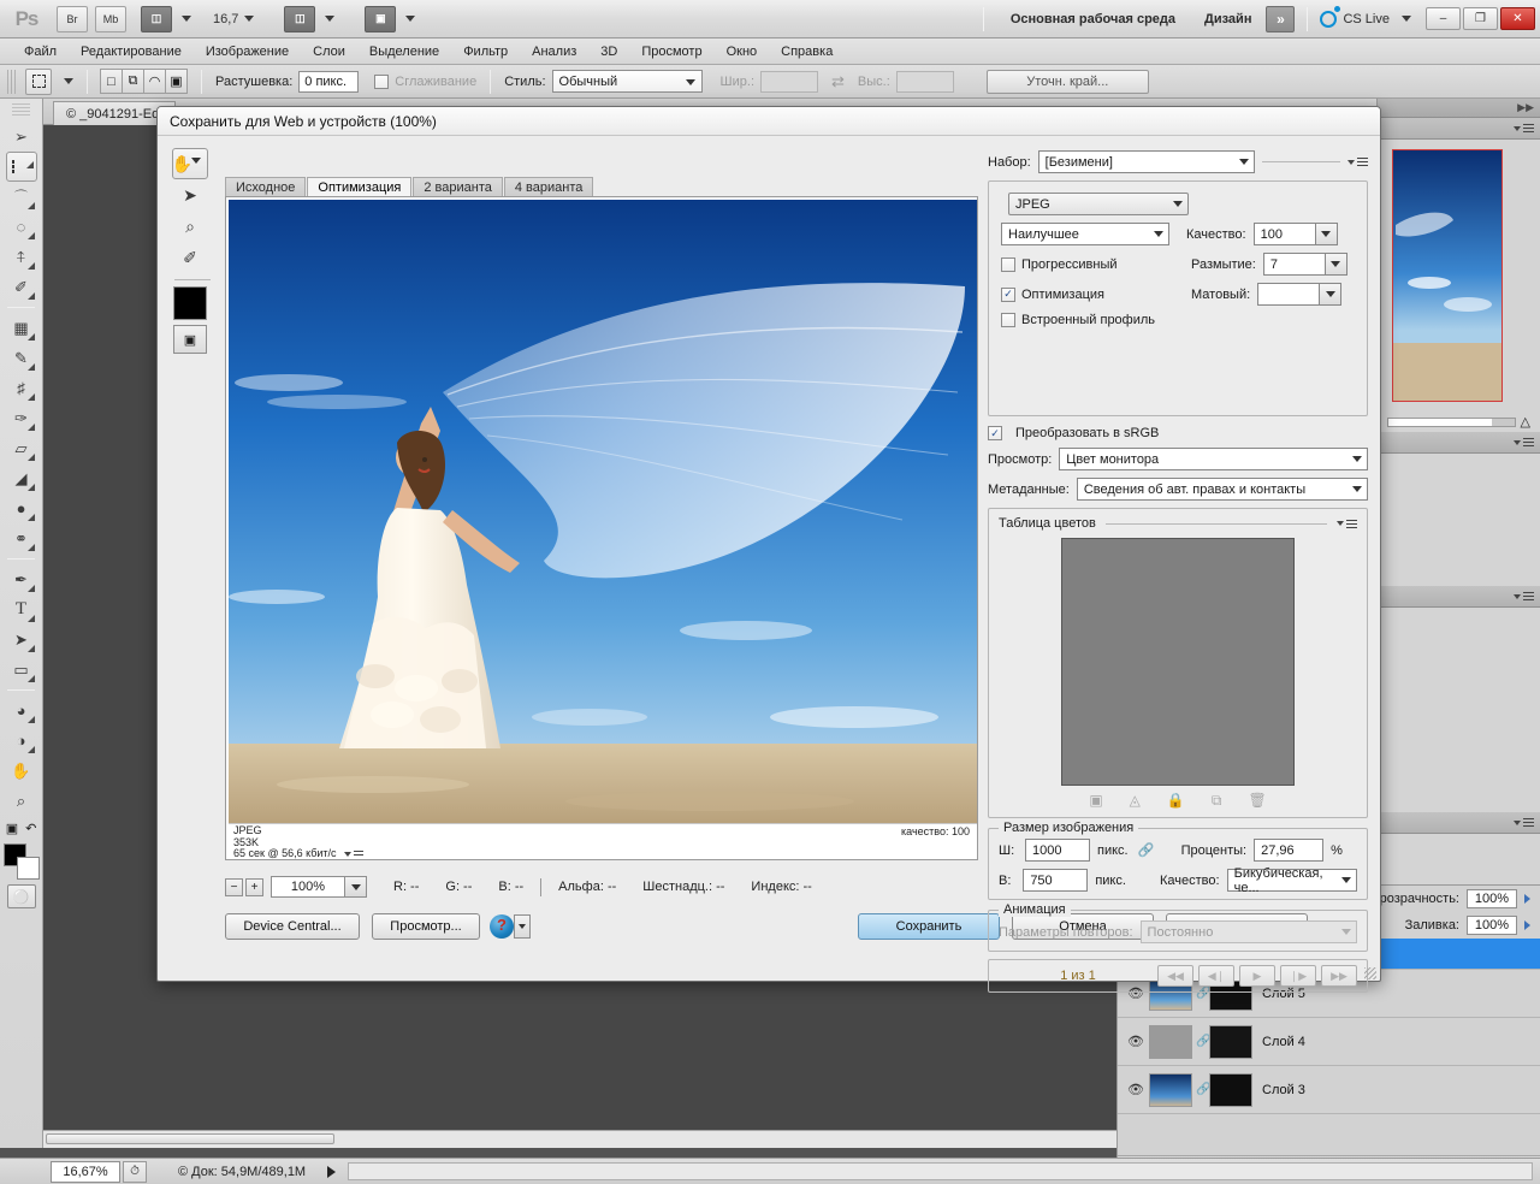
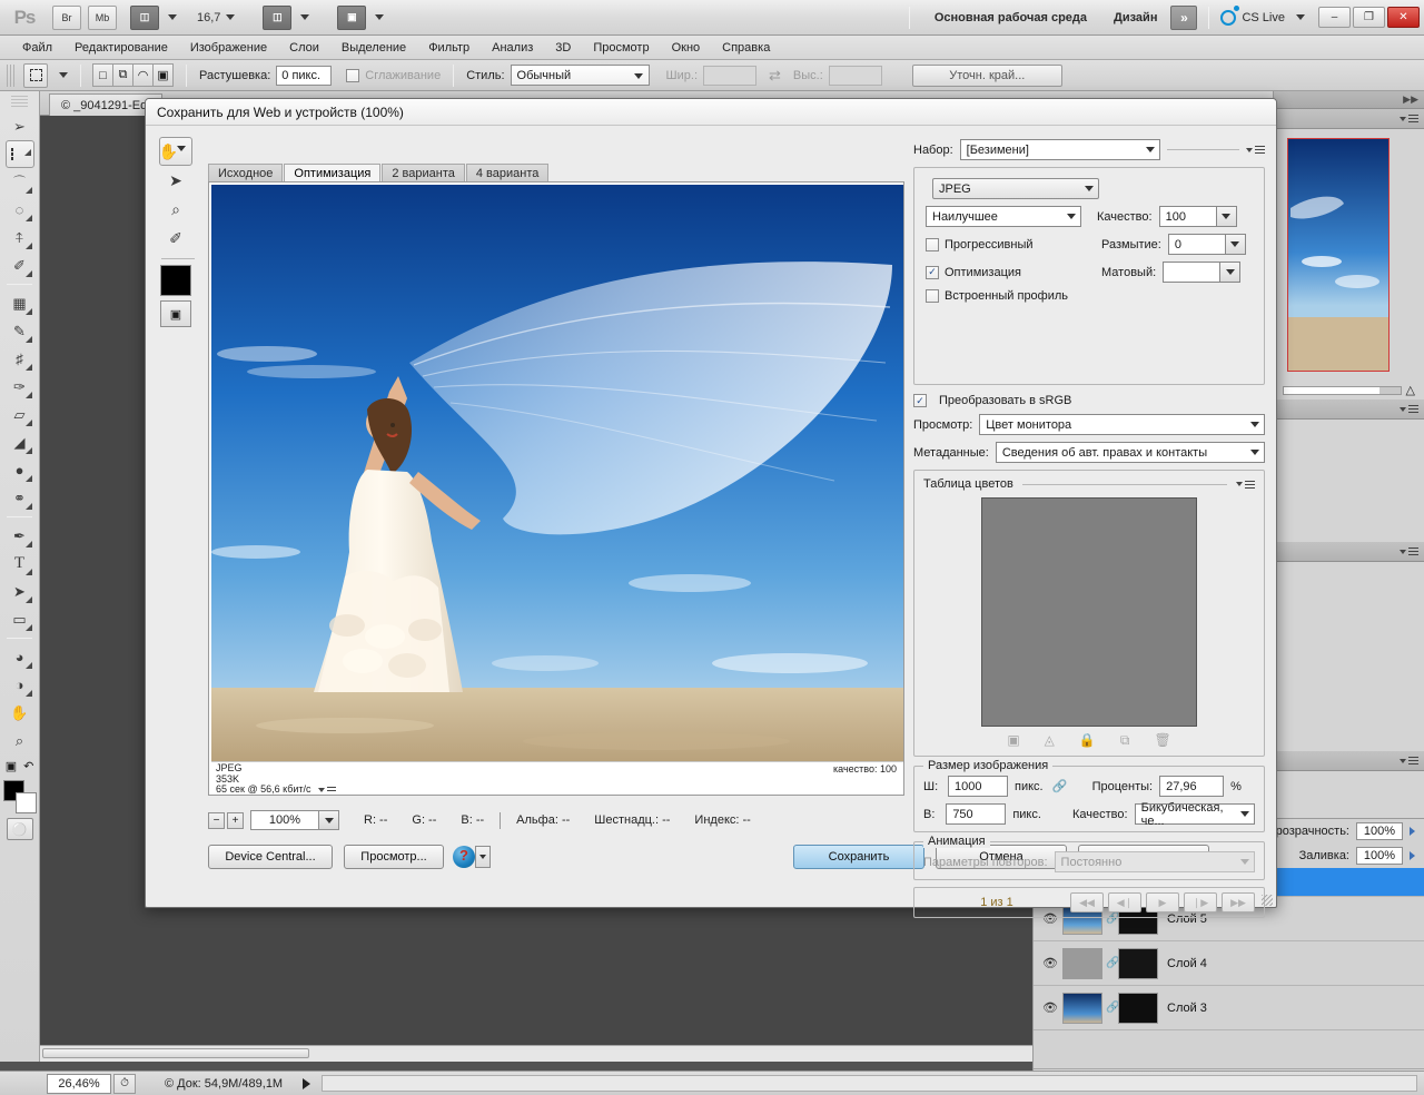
  Ps
  Br
  Mb
  ◫
  16,7
  ◫
  ▣
  Основная рабочая среда
  Дизайн
  »
  CS Live
  –
  ❐
  ✕
  Файл
  Редактирование
  Изображение
  Слои
  Выделение
  Фильтр
  Анализ
  3D
  Просмотр
  Окно
  Справка
  □
  ⧉
  ◠
  ▣
  Растушевка:
  0 пикс.
  Сглаживание
  Стиль:
  Обычный
  Шир.:
  ⇄
  Выс.:
  Уточн. край...
  ➢
  ⌒
  ◌
  ⍏
  ✐
  ▦
  ✎
  ♯
  ✑
  ▱
  ◢
  ●
  ⚭
  ✒
  T
  ➤
  ▭
  ◕
  ◑
  ✋
  ⌕
  ▣
  ↶
  ⚪
  © _9041291-E
  ▶▶
  △
  розрачность:
  100%
  Заливка:
  100%
  👁
  🔗
  Слой 5
  👁
  🔗
  Слой 4
  👁
  🔗
  Слой 3
- 16,67%
+ 26,46%
  ⏱
  © Док: 54,9M/489,1M
  Сохранить для Web и устройств (100%)
  ✋
  ➤
  ⌕
  ✐
  ▣
  Исходное
  Оптимизация
  2 варианта
  4 варианта
  JPEG
  353K
  65 сек @ 56,6 кбит/с
  качество: 100
  −
  +
  100%
  R: --
  G: --
  B: --
  Альфа: --
  Шестнадц.: --
  Индекс: --
  Device Central...
  Просмотр...
  Сохранить
  Отмена
  Набор:
  [Безимени]
  JPEG
  Наилучшее
  Качество:
  100
  Прогрессивный
  Размытие:
- 7
+ 0
  ✓
  Оптимизация
  Матовый:
  Встроенный профиль
  ✓
  Преобразовать в sRGB
  Просмотр:
  Цвет монитора
  Метаданные:
  Сведения об авт. правах и контакты
  Таблица цветов
  ▣
  ◬
  🔒
  ⧉
  🗑
  Размер изображения
  Ш:
  1000
  пикс.
  🔗
  Проценты:
  27,96
  %
  В:
  750
  пикс.
  Качество:
  Бикубическая, че...
  Анимация
  Параметры повторов:
  Постоянно
  1 из 1
  ◀◀
  ◀❘
  ▶
  ❘▶
  ▶▶
